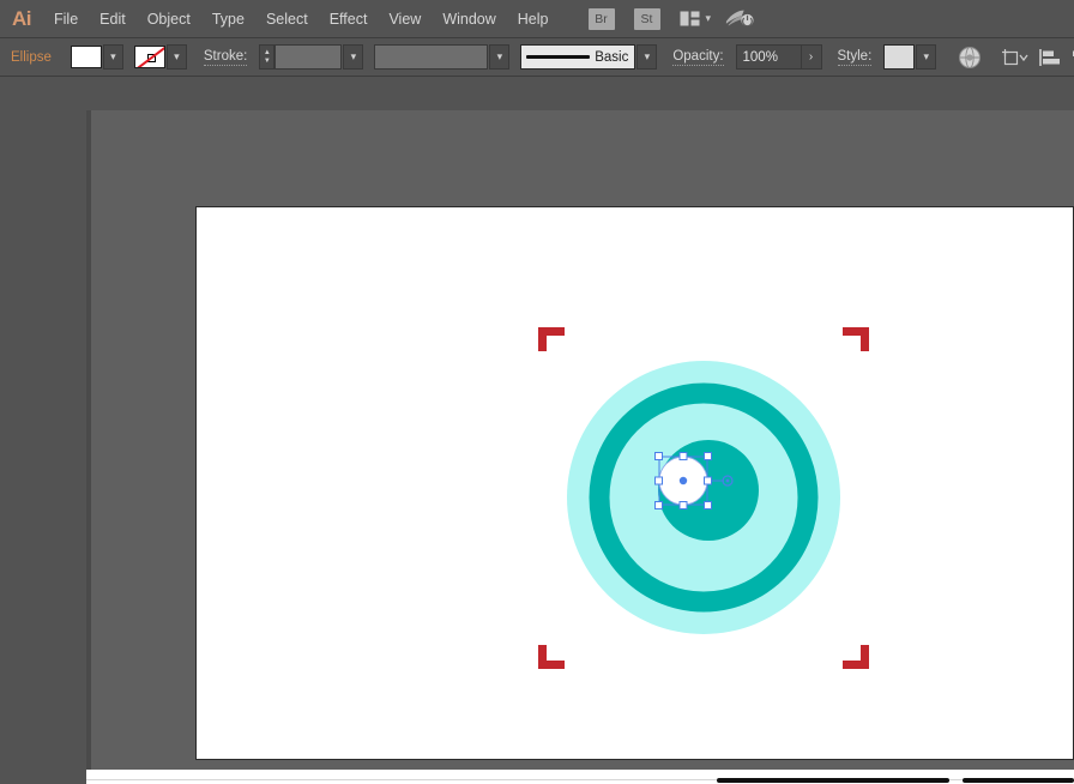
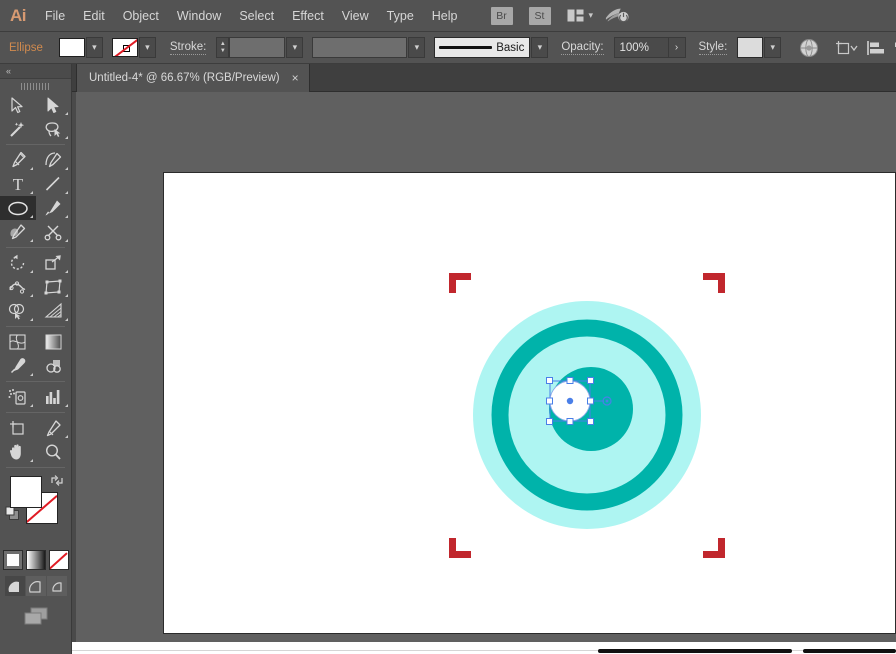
  Ai
  File
  Edit
  Object
- Type
+ Window
  Select
  Effect
  View
- Window
+ Type
  Help
  Br
  St
  ▾
  Ellipse
  ▾
  ▾
  Stroke:
  ▾
  ▾
  Basic
  ▾
  Opacity:
  100%
  ›
  Style:
  ▾
+ Untitled-4* @ 66.67% (RGB/Preview)
+ ×
+ «
+ T
